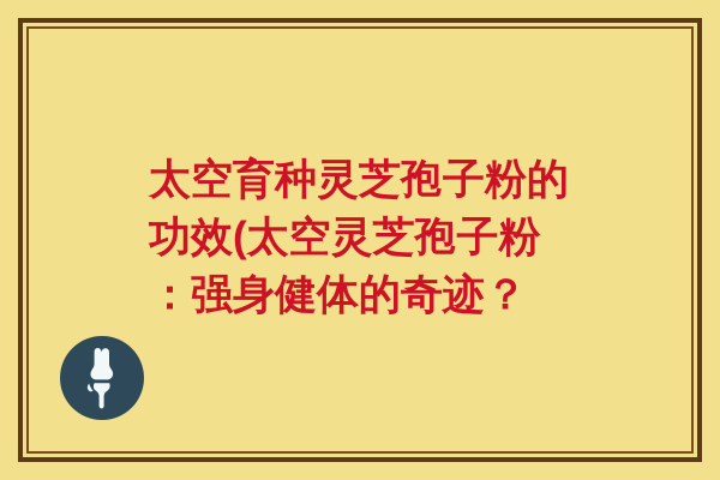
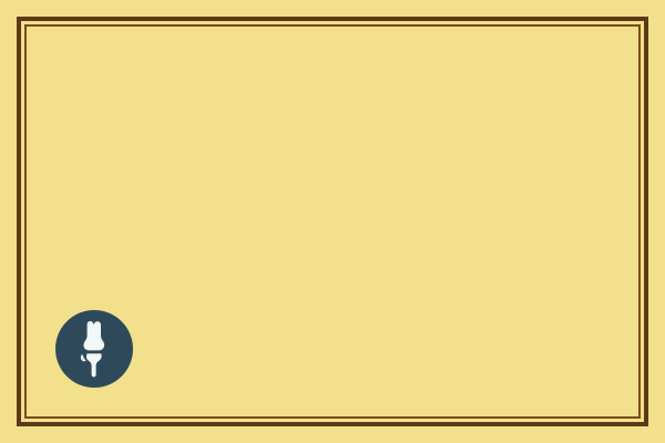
- 太空育种灵芝孢子粉的
- 功效(太空灵芝孢子粉
- ：强身健体的奇迹？
